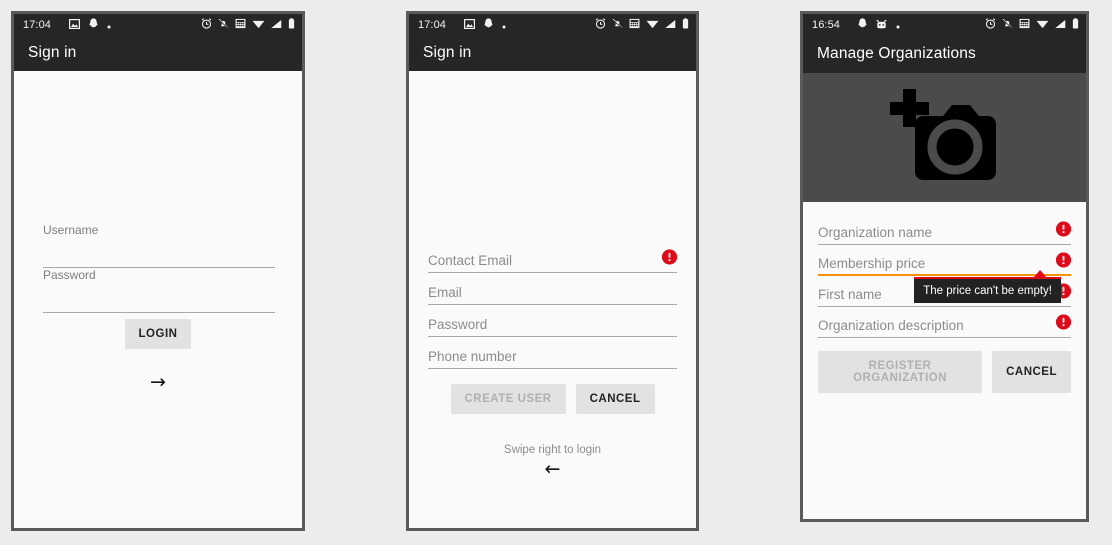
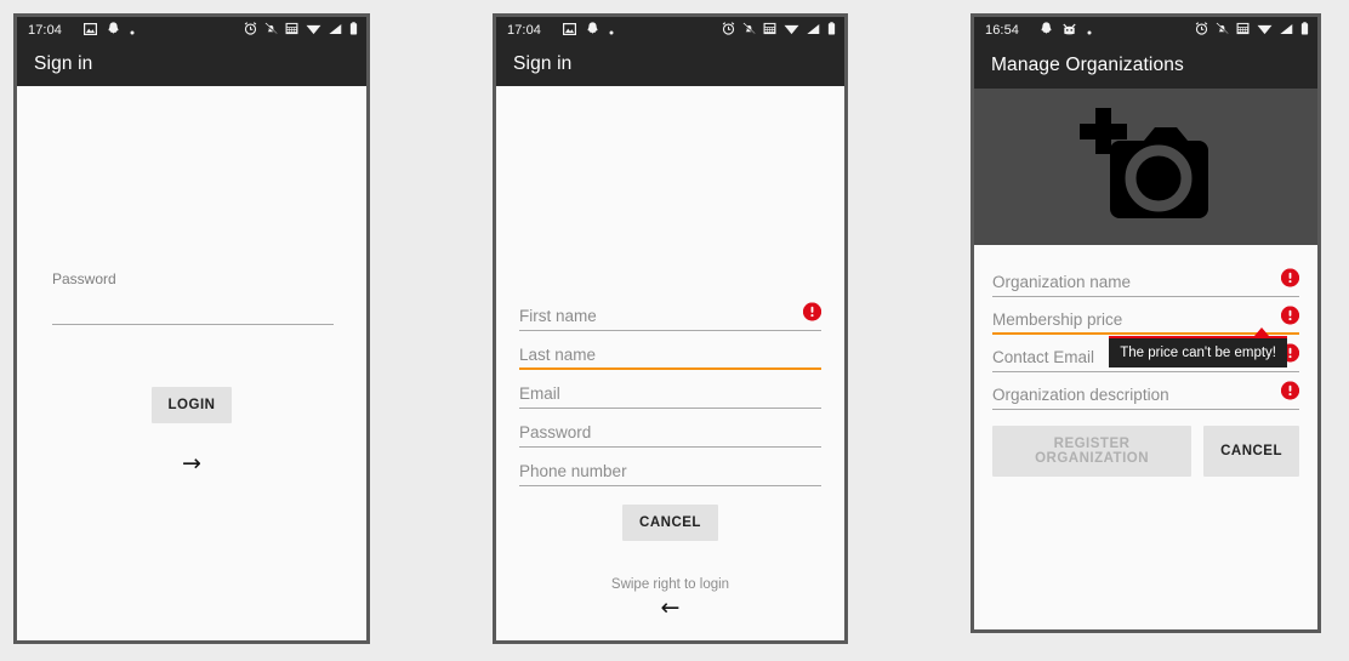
  17:04
  Sign in
- Username
  Password
  LOGIN
  →
  17:04
  Sign in
- Contact Email
+ First name
+ Last name
  Email
  Password
  Phone number
- CREATE USER
  CANCEL
  Swipe right to login
  ←
  16:54
  Manage Organizations
  Organization name
  Membership price
- First name
+ Contact Email
  Organization description
  REGISTER ORGANIZATION
  CANCEL
  The price can't be empty!
